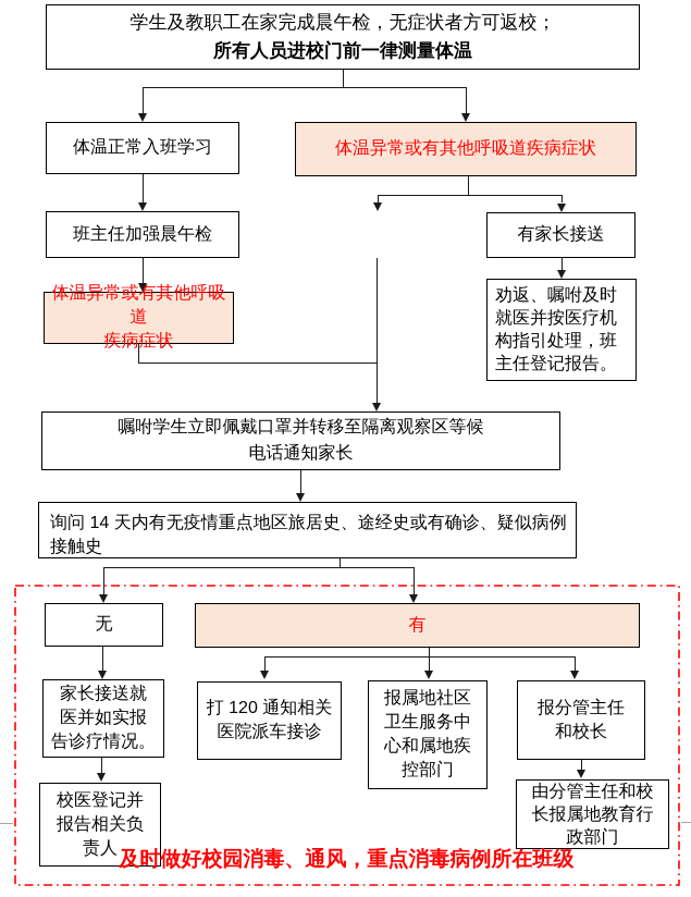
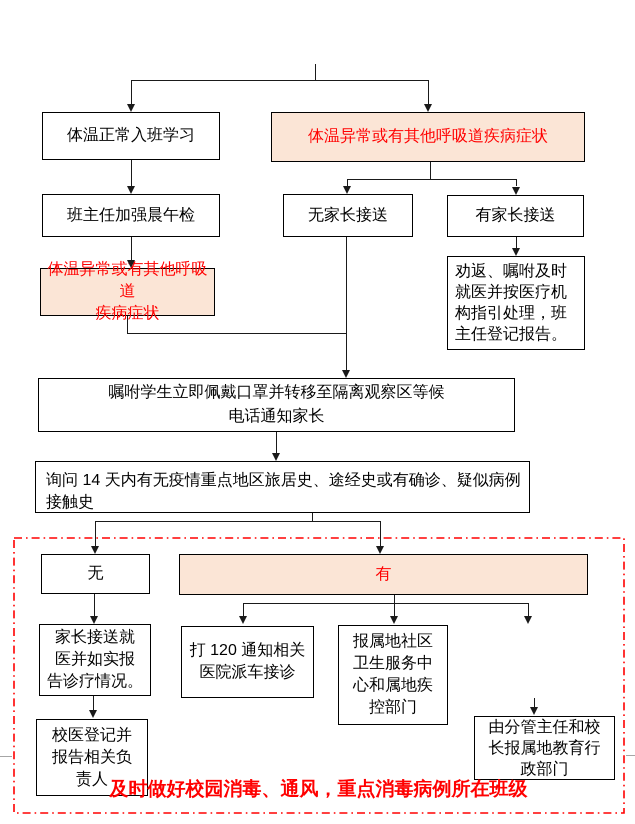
- 学生及教职工在家完成晨午检，无症状者方可返校；
- 所有人员进校门前一律测量体温
  体温正常入班学习
  体温异常或有其他呼吸道疾病症状
  班主任加强晨午检
+ 无家长接送
  有家长接送
  劝返、嘱咐及时
  就医并按医疗机
  构指引处理，班
  主任登记报告。
  体温异常或有其他呼吸道
  疾病症状
  嘱咐学生立即佩戴口罩并转移至隔离观察区等候
  电话通知家长
  询问 14 天内有无疫情重点地区旅居史、途经史或有确诊、疑似病例接触史
  无
  有
  家长接送就
  医并如实报
  告诊疗情况。
  校医登记并
  报告相关负
  责人
  打 120 通知相关
  医院派车接诊
  报属地社区
  卫生服务中
  心和属地疾
  控部门
- 报分管主任
- 和校长
  由分管主任和校
  长报属地教育行
  政部门
  及时做好校园消毒、通风，重点消毒病例所在班级
